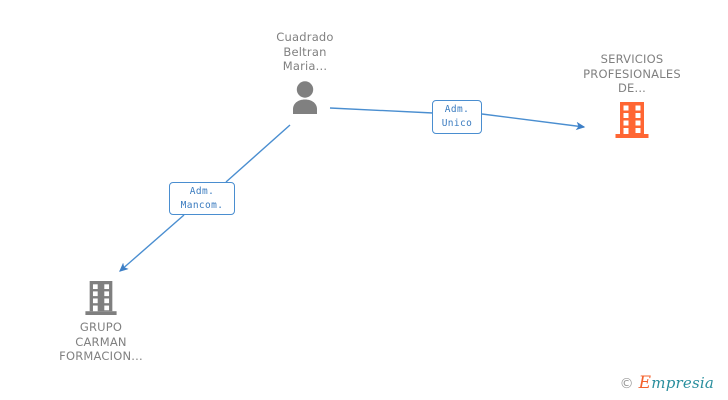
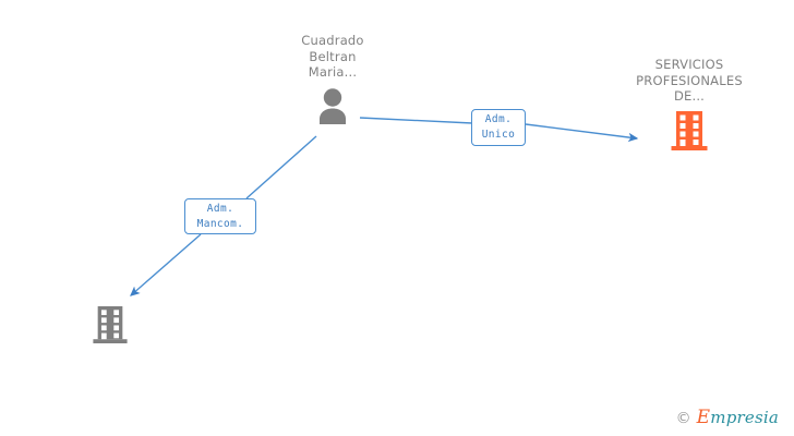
  Cuadrado
  Beltran
  Maria...
  SERVICIOS
  PROFESIONALES
  DE...
- GRUPO
- CARMAN
- FORMACION...
  Adm.
  Unico
  Adm.
  Mancom.
  ©
  Empresia
